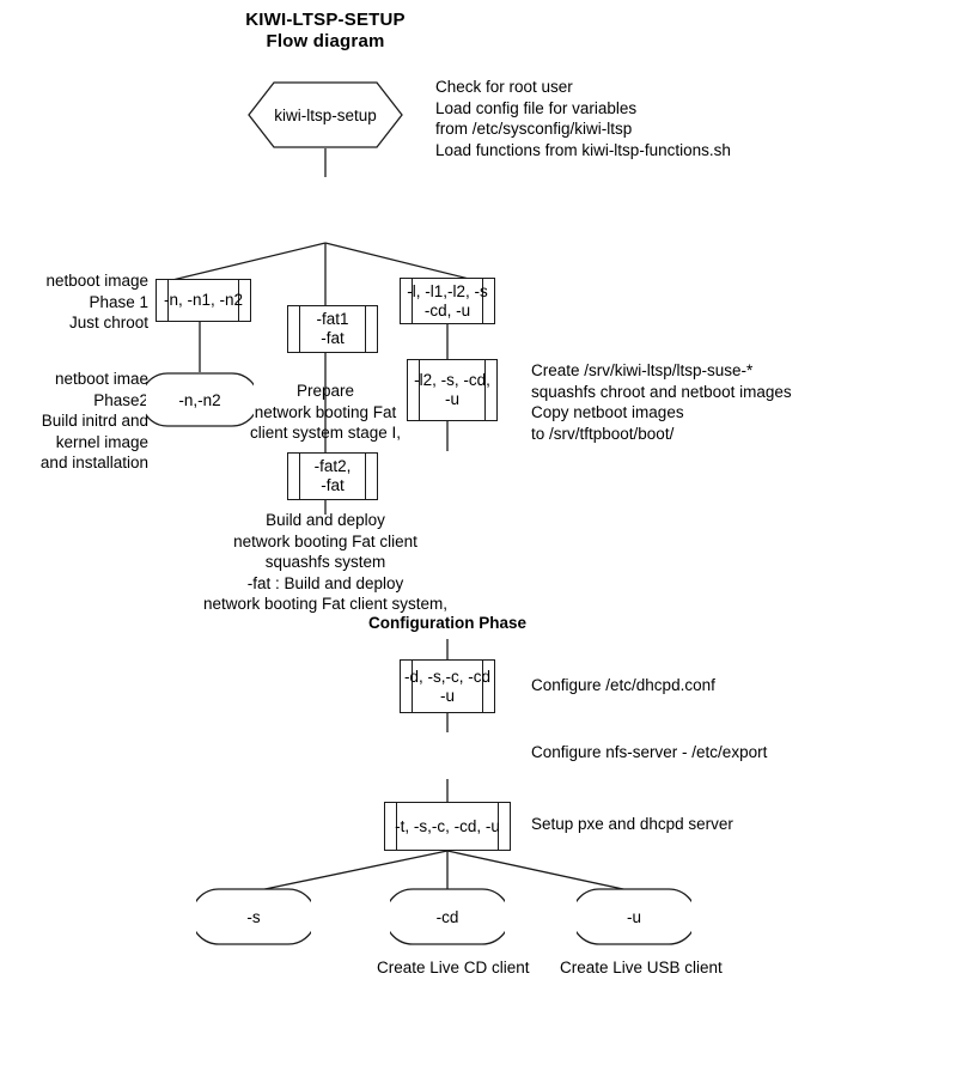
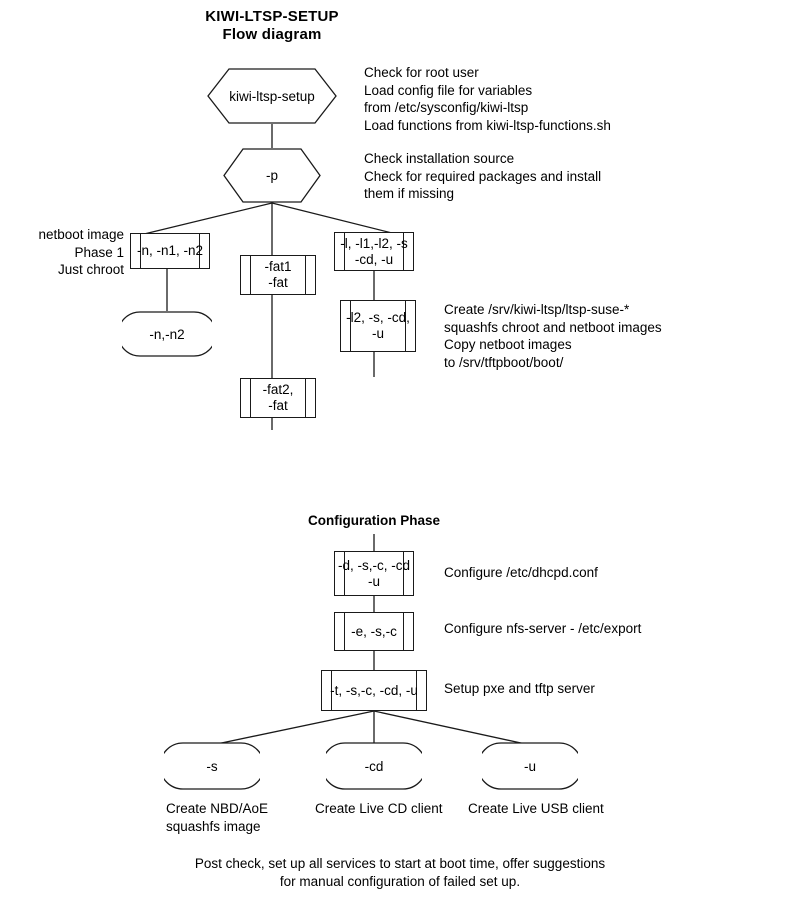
  KIWI-LTSP-SETUP
  Flow diagram
  kiwi-ltsp-setup
  Check for root user
  Load config file for variables
  from /etc/sysconfig/kiwi-ltsp
  Load functions from kiwi-ltsp-functions.sh
+ -p
+ Check installation source
+ Check for required packages and install
+ them if missing
  netboot image
  Phase 1
  Just chroot
  -n, -n1, -n2
- netboot imae
- Phase2
- Build initrd and
- kernel image
- and installation
  -n,-n2
  -fat1
  -fat
- Prepare
- network booting Fat
- client system stage I,
  -fat2,
  -fat
- Build and deploy
- network booting Fat client
- squashfs system
- -fat : Build and deploy
- network booting Fat client system,
  -l, -l1,-l2, -s
  -cd, -u
  -l2, -s, -cd,
  -u
  Create /srv/kiwi-ltsp/ltsp-suse-*
  squashfs chroot and netboot images
  Copy netboot images
  to /srv/tftpboot/boot/
  Configuration Phase
  -d, -s,-c, -cd
  -u
  Configure /etc/dhcpd.conf
+ -e, -s,-c
  Configure nfs-server - /etc/export
  -t, -s,-c, -cd, -u
- Setup pxe and dhcpd server
+ Setup pxe and tftp server
  -s
+ Create NBD/AoE
+ squashfs image
  -cd
  Create Live CD client
  -u
  Create Live USB client
+ Post check, set up all services to start at boot time, offer suggestions
+ for manual configuration of failed set up.
